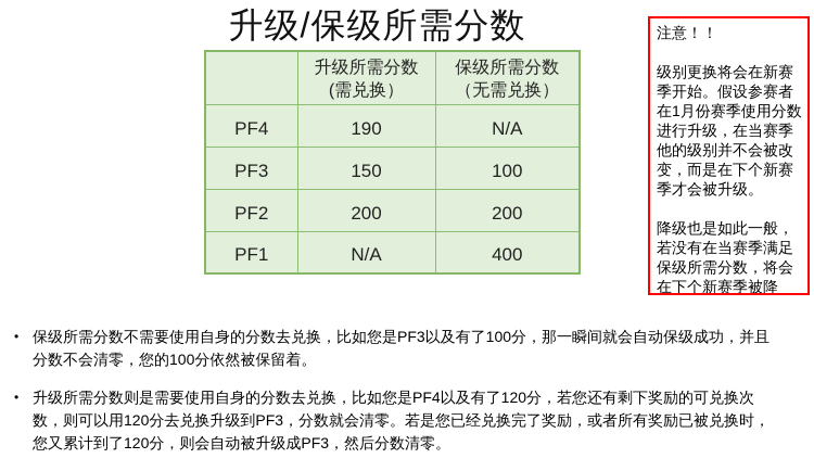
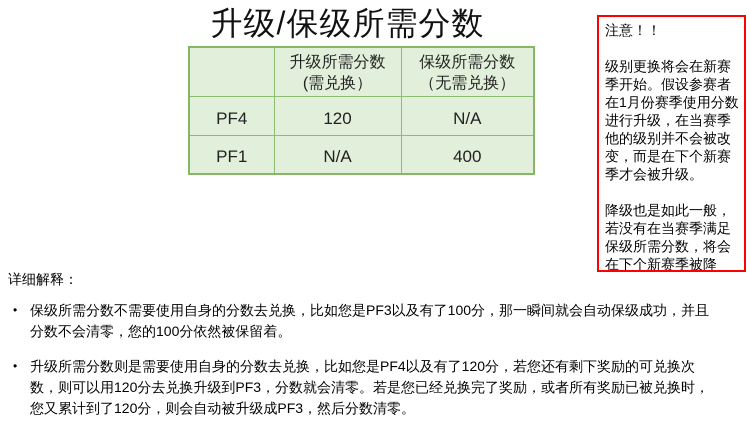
  升级/保级所需分数
  	升级所需分数 (需兑换）	保级所需分数 （无需兑换）
- PF4	190	N/A
+ PF4	120	N/A
- PF3	150	100
- PF2	200	200
  PF1	N/A	400
  注意！！
  级别更换将会在新赛季开始。假设参赛者在1月份赛季使用分数进行升级，在当赛季他的级别并不会被改变，而是在下个新赛季才会被升级。
  降级也是如此一般，若没有在当赛季满足保级所需分数，将会在下个新赛季被降
+ 详细解释：
  •
  保级所需分数不需要使用自身的分数去兑换，比如您是PF3以及有了100分，那一瞬间就会自动保级成功，并且分数不会清零，您的100分依然被保留着。
  •
  升级所需分数则是需要使用自身的分数去兑换，比如您是PF4以及有了120分，若您还有剩下奖励的可兑换次数，则可以用120分去兑换升级到PF3，分数就会清零。若是您已经兑换完了奖励，或者所有奖励已被兑换时，您又累计到了120分，则会自动被升级成PF3，然后分数清零。
